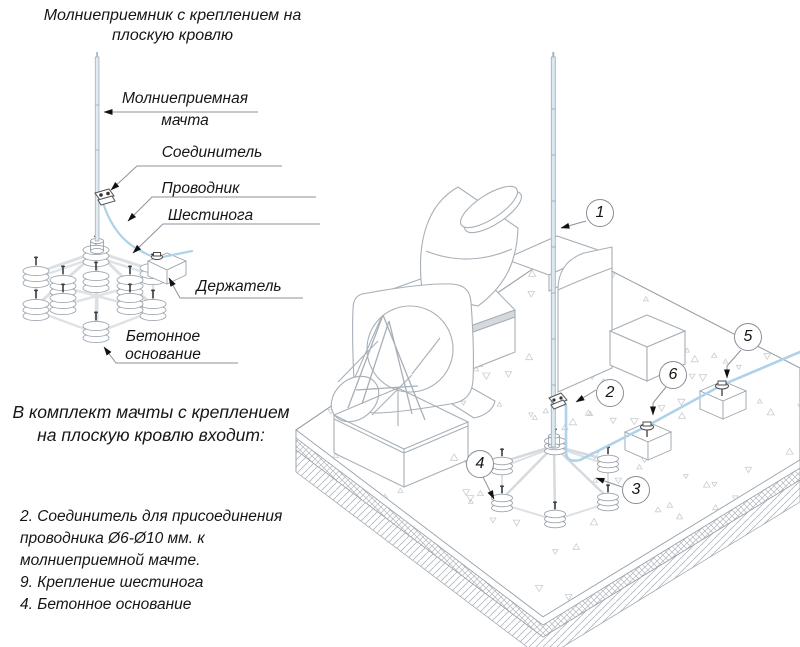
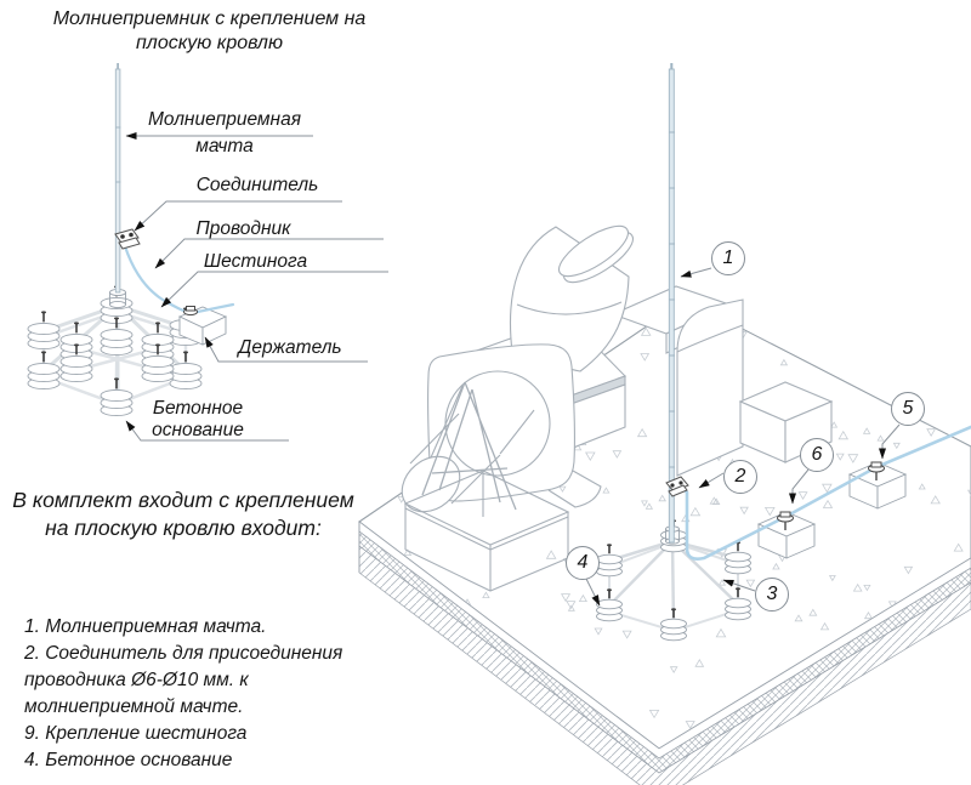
  Молниеприемник с креплением на
  плоскую кровлю
  Молниеприемная
  мачта
  Соединитель
  Проводник
  Шестинога
  Держатель
  Бетонное
  основание
- В комплект мачты с креплением
+ В комплект входит с креплением
  на плоскую кровлю входит:
+ 1. Молниеприемная мачта.
  2. Соединитель для присоединения проводника Ø6-Ø10 мм. к молниеприемной мачте.
  9. Крепление шестинога
  4. Бетонное основание
  1
  2
  3
  4
  5
  6
